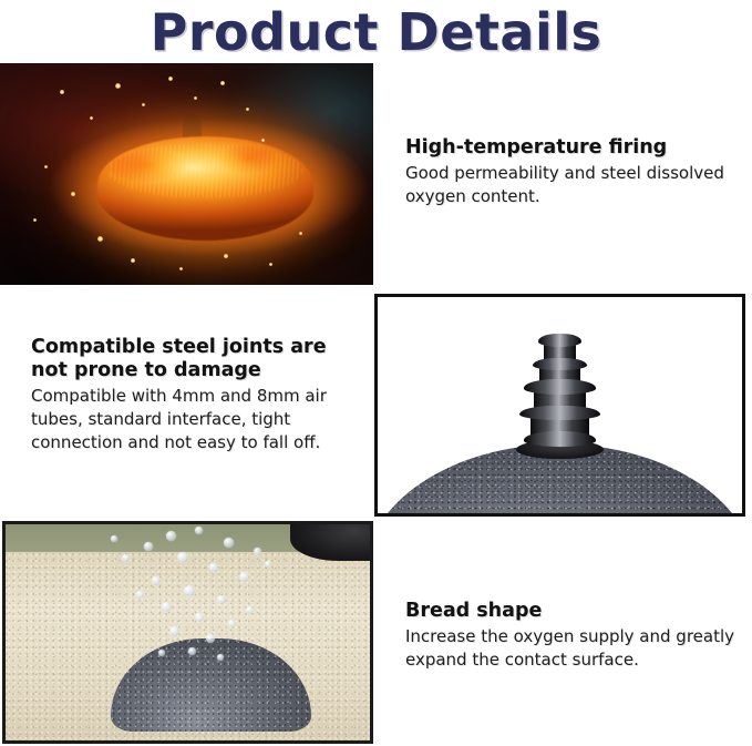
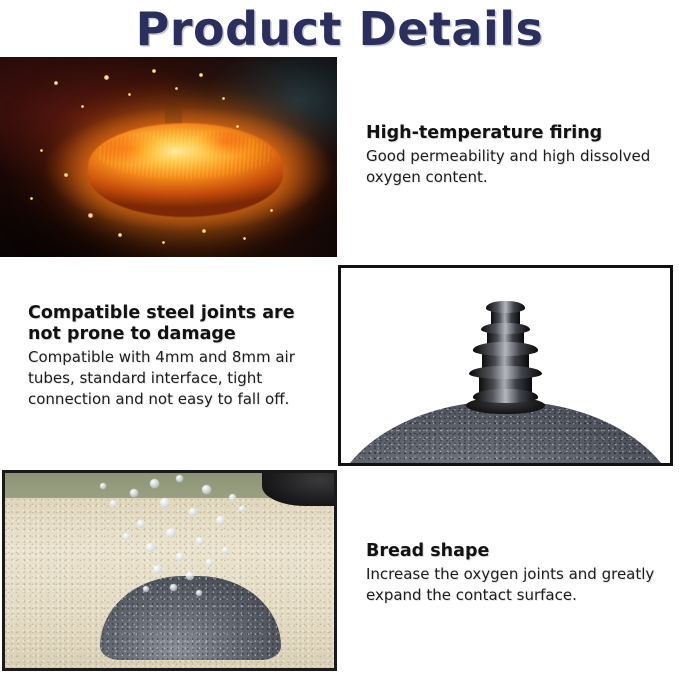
  Product Details
  High-temperature firing
- Good permeability and steel dissolved oxygen content.
+ Good permeability and high dissolved oxygen content.
  Compatible steel joints are not prone to damage
  Compatible with 4mm and 8mm air tubes, standard interface, tight connection and not easy to fall off.
  Bread shape
- Increase the oxygen supply and greatly expand the contact surface.
+ Increase the oxygen joints and greatly expand the contact surface.
